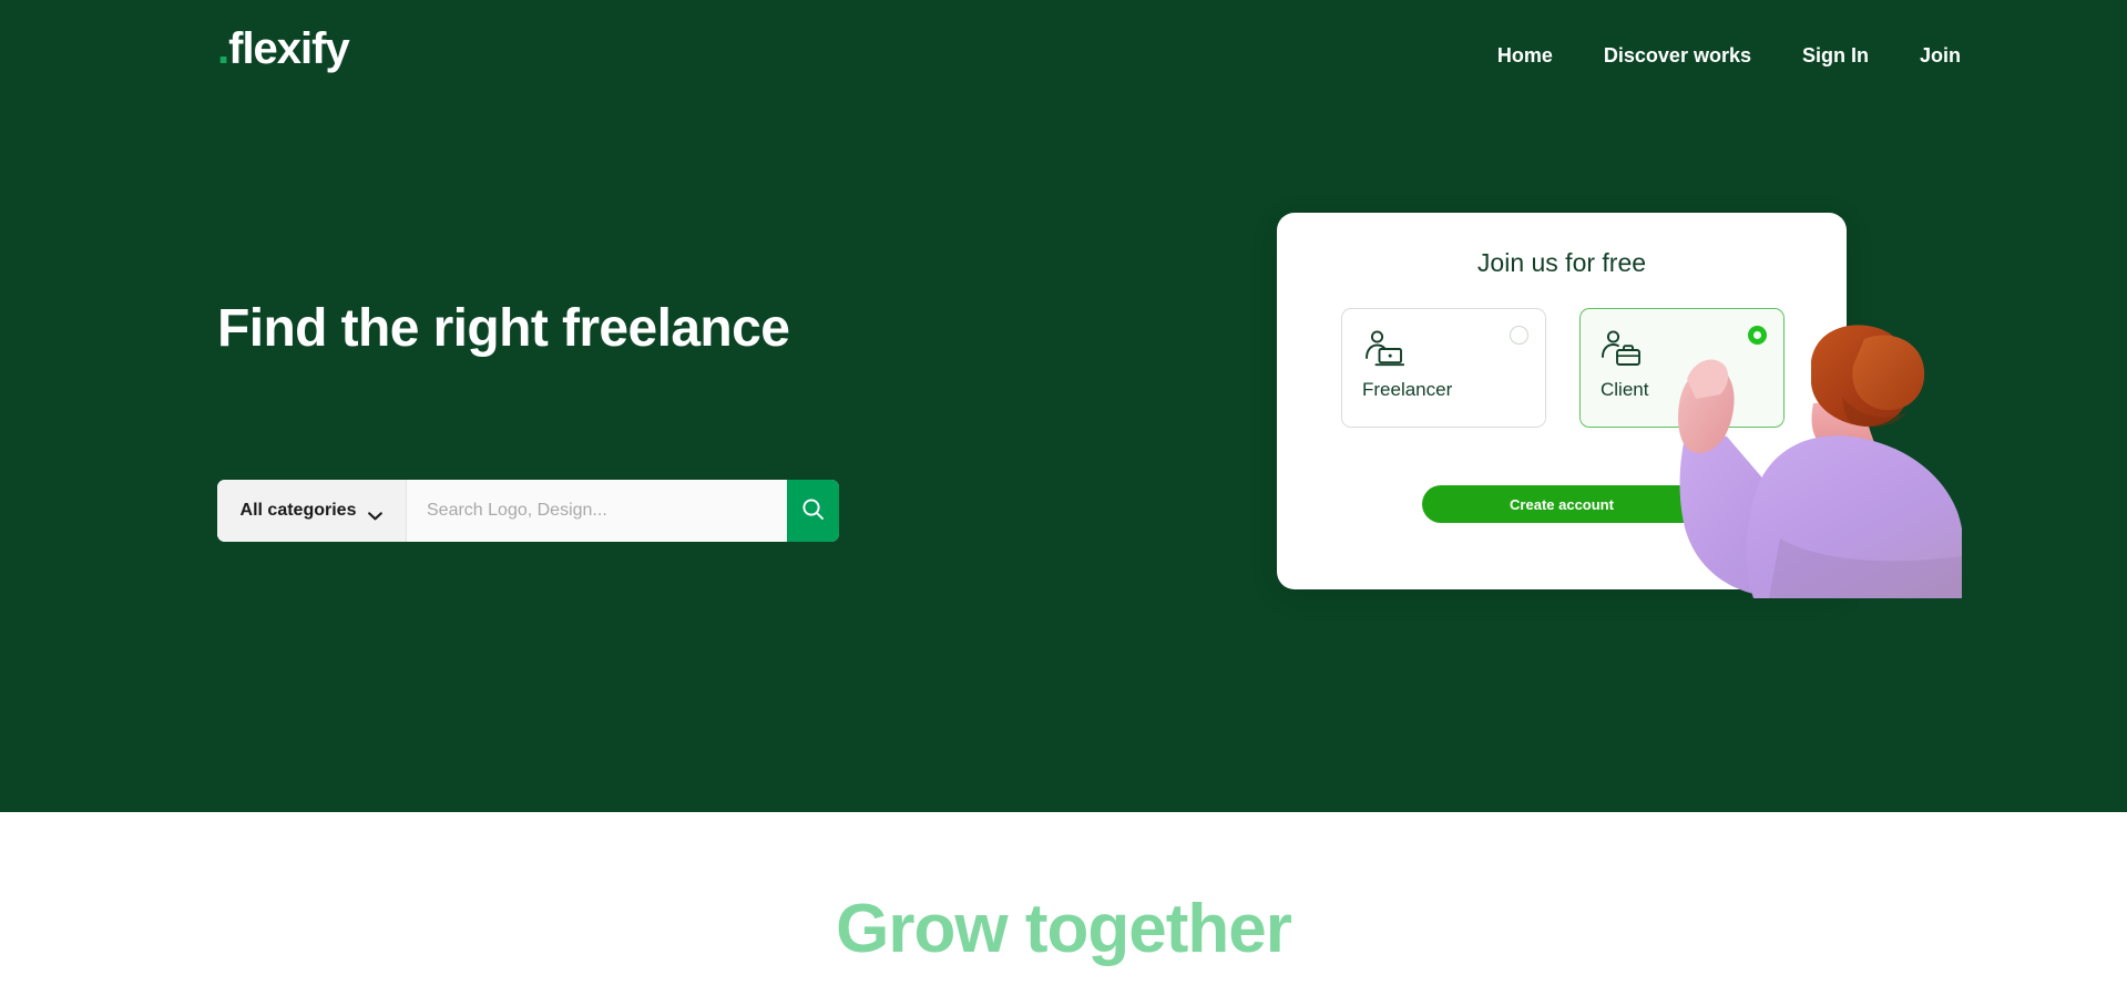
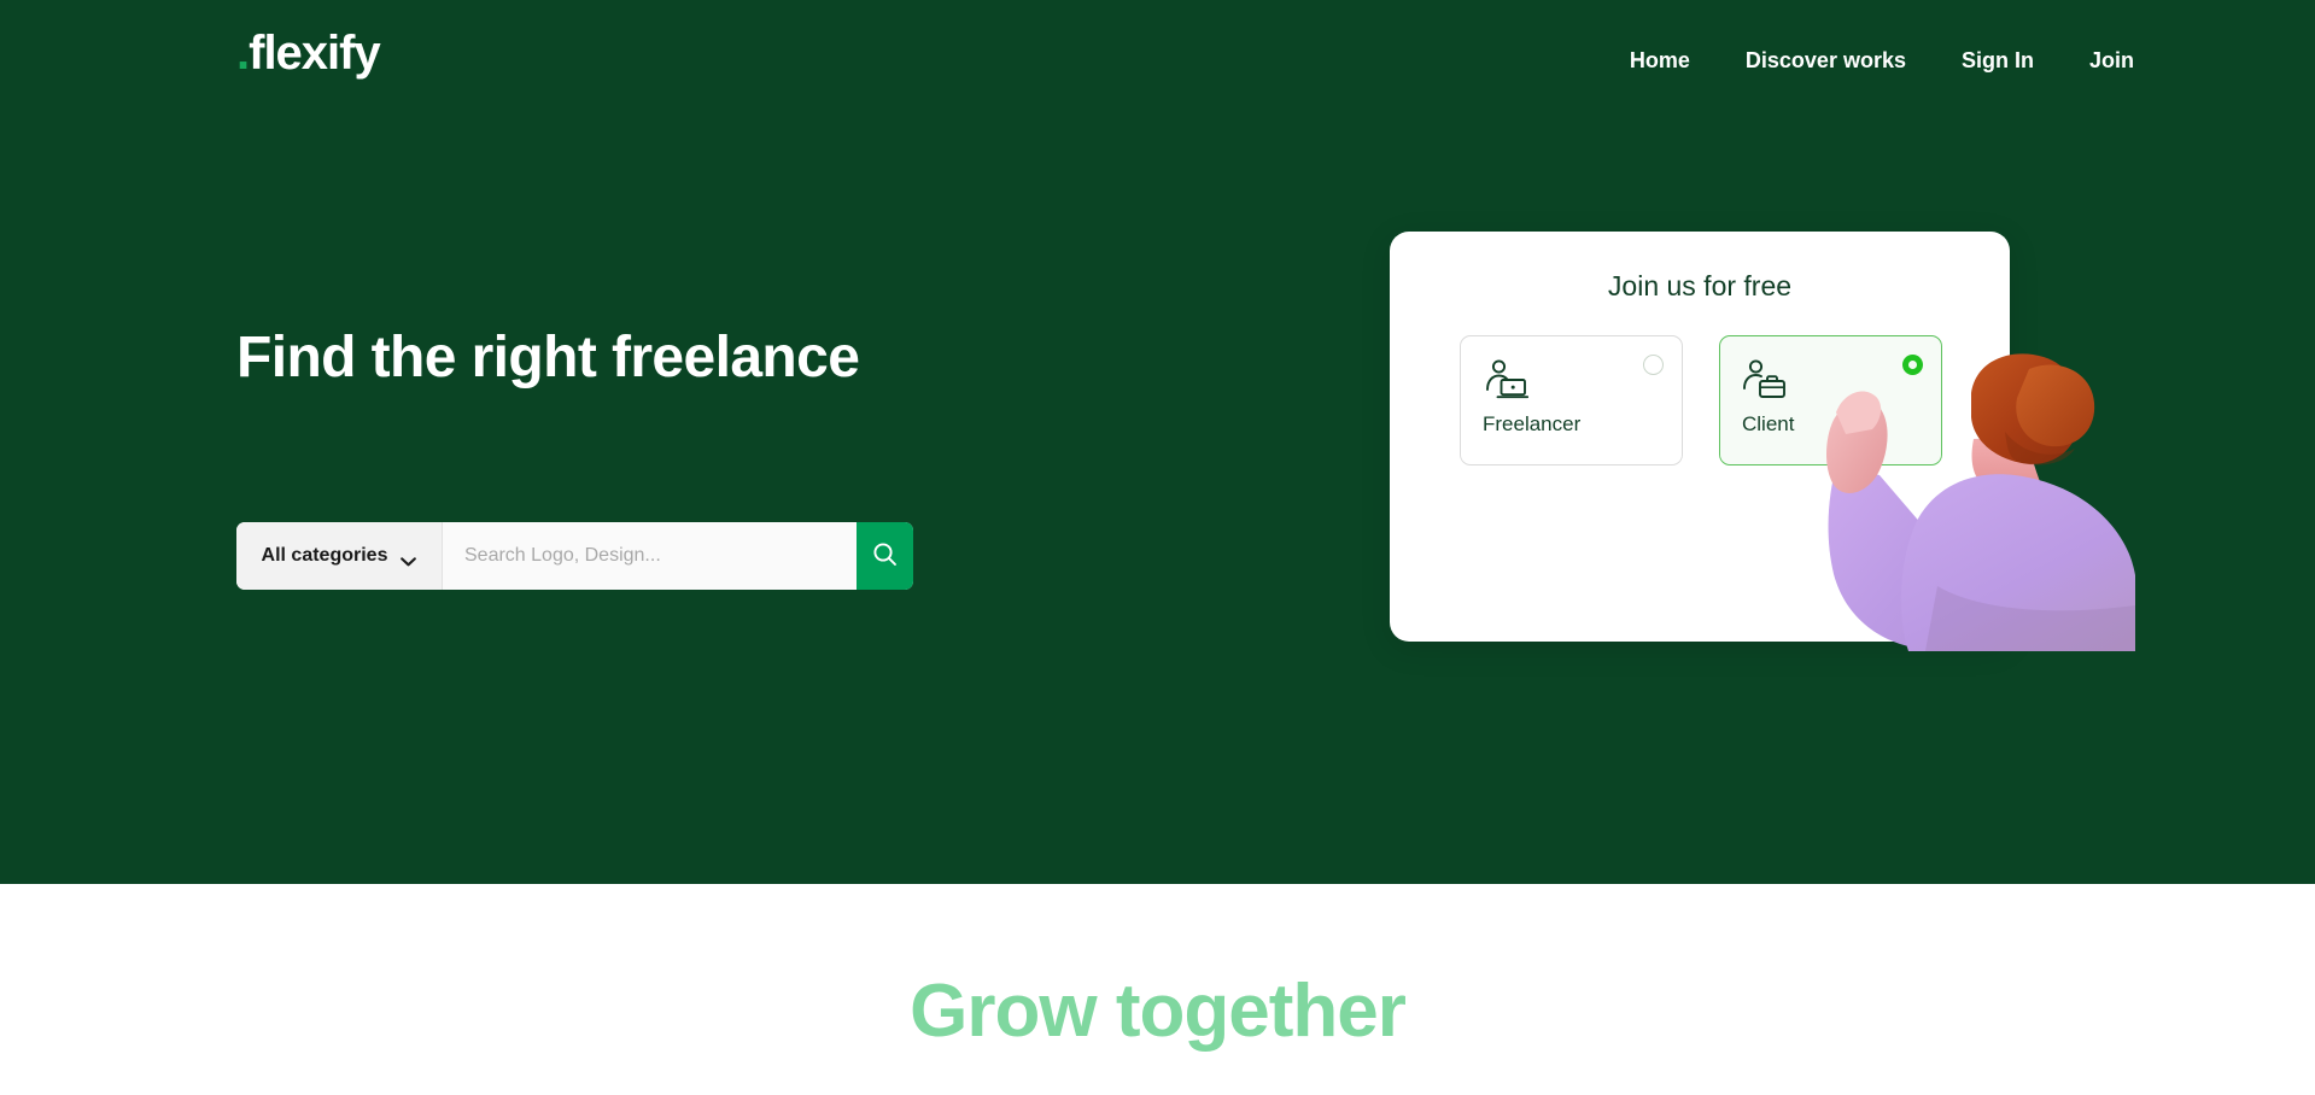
  .flexify
  Home
  Discover works
  Sign In
  Join
  Find the right freelance
  All categories
  Search Logo, Design...
  Join us for free
  Freelancer
  Client
- Create account
  Grow together
